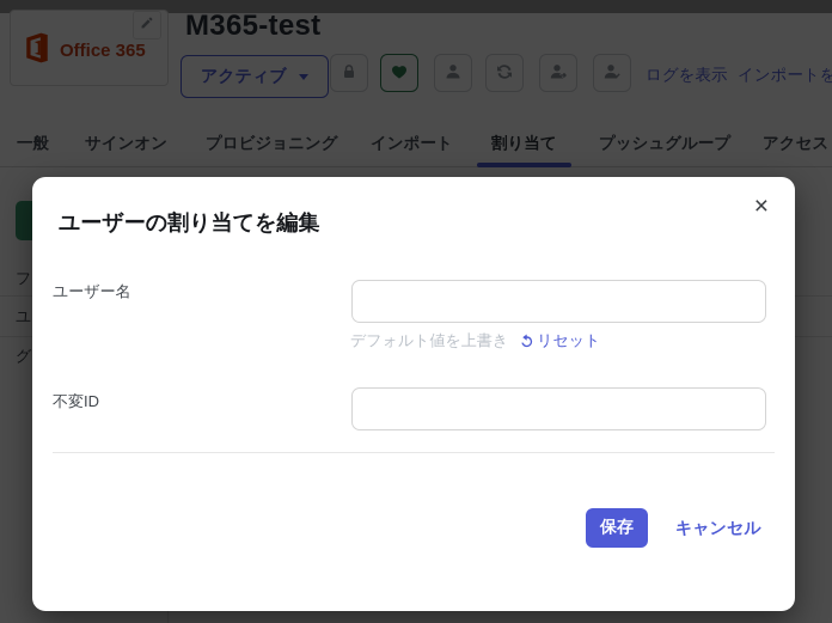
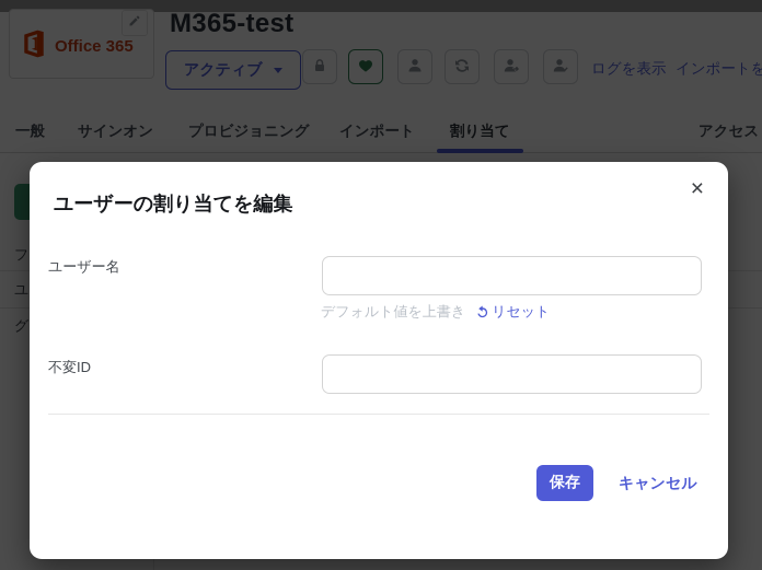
  Office 365
  M365-test
  アクティブ
  ログを表示
  インポートを
  一般
  サインオン
  プロビジョニング
  インポート
  割り当て
- プッシュグループ
  アクセス
  フ
  ユ
  グ
  ×
  ユーザーの割り当てを編集
  ユーザー名
  デフォルト値を上書き
  リセット
  不変ID
  保存
  キャンセル
